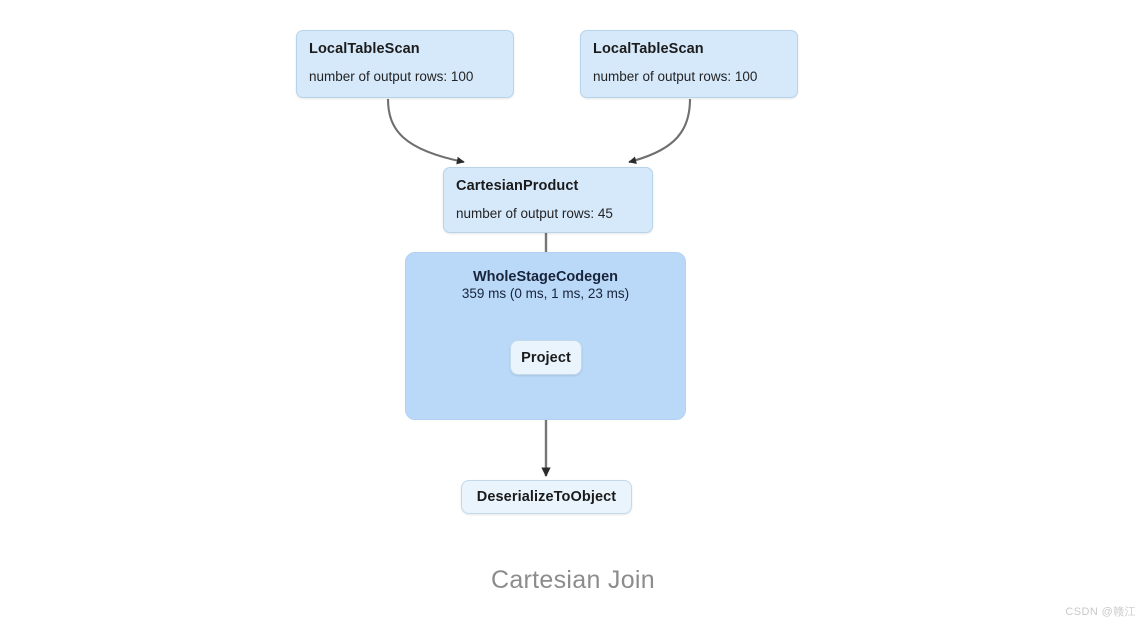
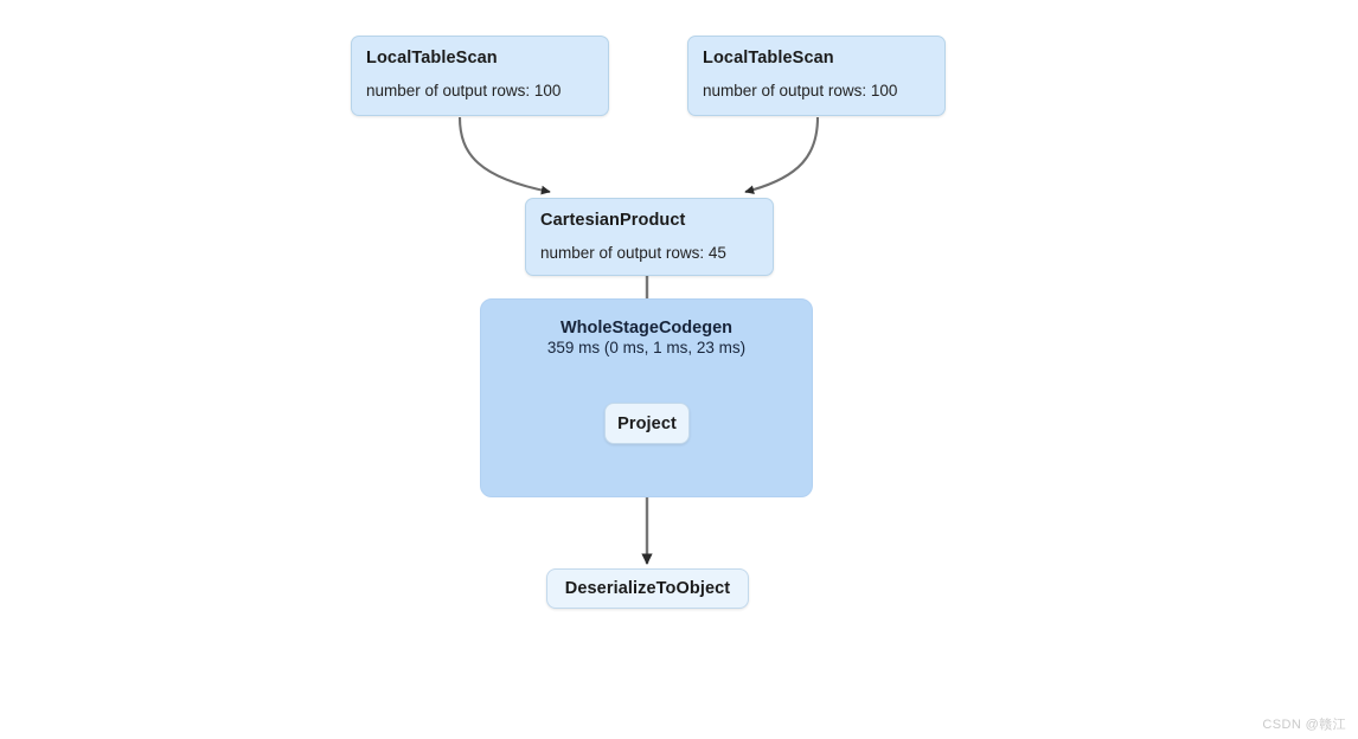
  WholeStageCodegen
  359 ms (0 ms, 1 ms, 23 ms)
  LocalTableScan
  number of output rows: 100
  LocalTableScan
  number of output rows: 100
  CartesianProduct
  number of output rows: 45
  Project
  DeserializeToObject
- Cartesian Join
  CSDN @赣江
